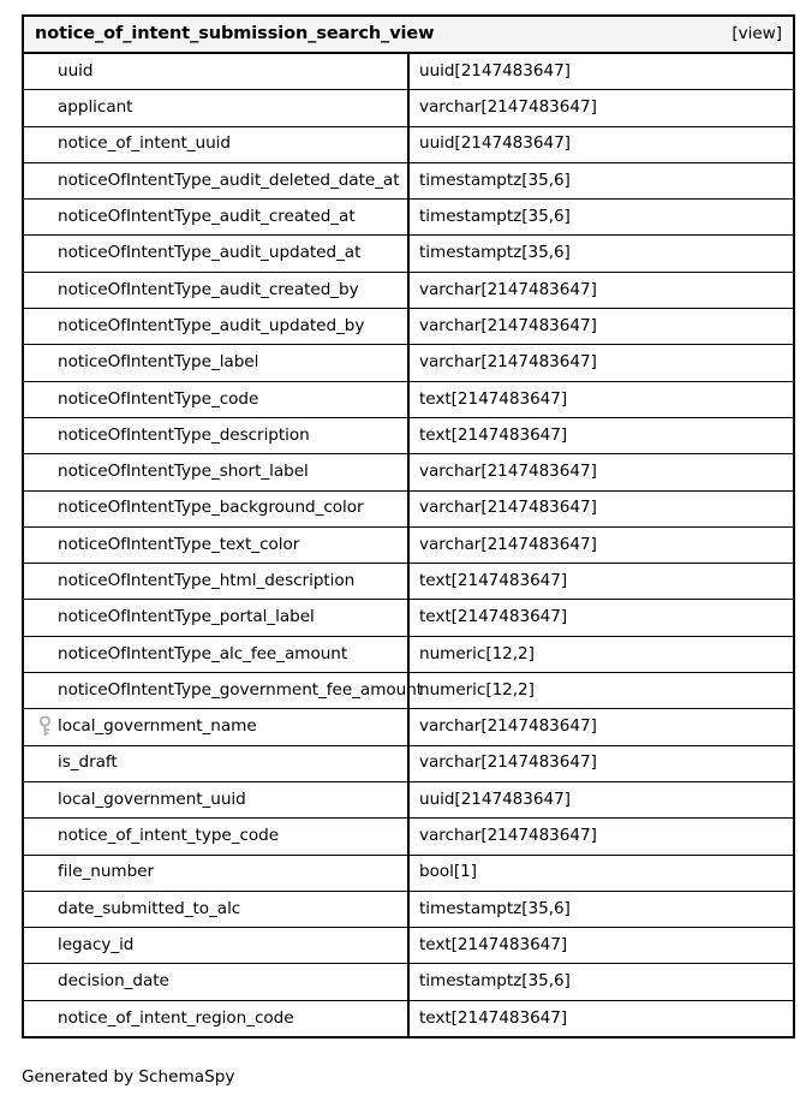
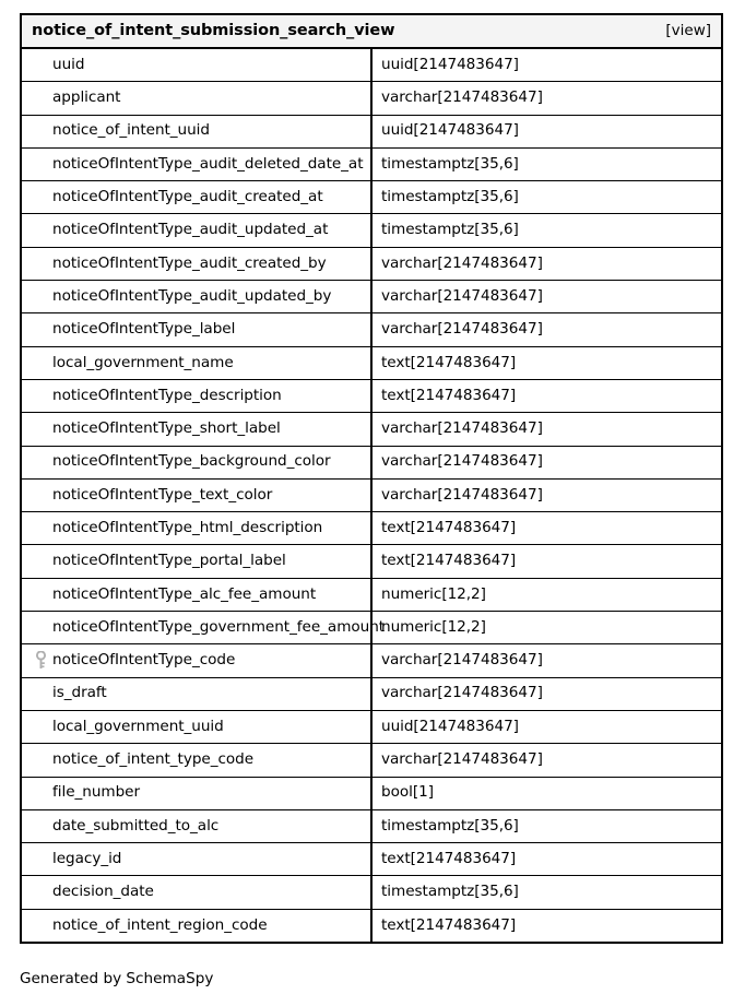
  notice_of_intent_submission_search_view [view]
  uuid	uuid[2147483647]
  applicant	varchar[2147483647]
  notice_of_intent_uuid	uuid[2147483647]
  noticeOfIntentType_audit_deleted_date_at	timestamptz[35,6]
  noticeOfIntentType_audit_created_at	timestamptz[35,6]
  noticeOfIntentType_audit_updated_at	timestamptz[35,6]
  noticeOfIntentType_audit_created_by	varchar[2147483647]
  noticeOfIntentType_audit_updated_by	varchar[2147483647]
  noticeOfIntentType_label	varchar[2147483647]
- noticeOfIntentType_code	text[2147483647]
+ local_government_name	text[2147483647]
  noticeOfIntentType_description	text[2147483647]
  noticeOfIntentType_short_label	varchar[2147483647]
  noticeOfIntentType_background_color	varchar[2147483647]
  noticeOfIntentType_text_color	varchar[2147483647]
  noticeOfIntentType_html_description	text[2147483647]
  noticeOfIntentType_portal_label	text[2147483647]
  noticeOfIntentType_alc_fee_amount	numeric[12,2]
  noticeOfIntentType_government_fee_amount	numeric[12,2]
- local_government_name	varchar[2147483647]
+ noticeOfIntentType_code	varchar[2147483647]
  is_draft	varchar[2147483647]
  local_government_uuid	uuid[2147483647]
  notice_of_intent_type_code	varchar[2147483647]
  file_number	bool[1]
  date_submitted_to_alc	timestamptz[35,6]
  legacy_id	text[2147483647]
  decision_date	timestamptz[35,6]
  notice_of_intent_region_code	text[2147483647]
  Generated by SchemaSpy
